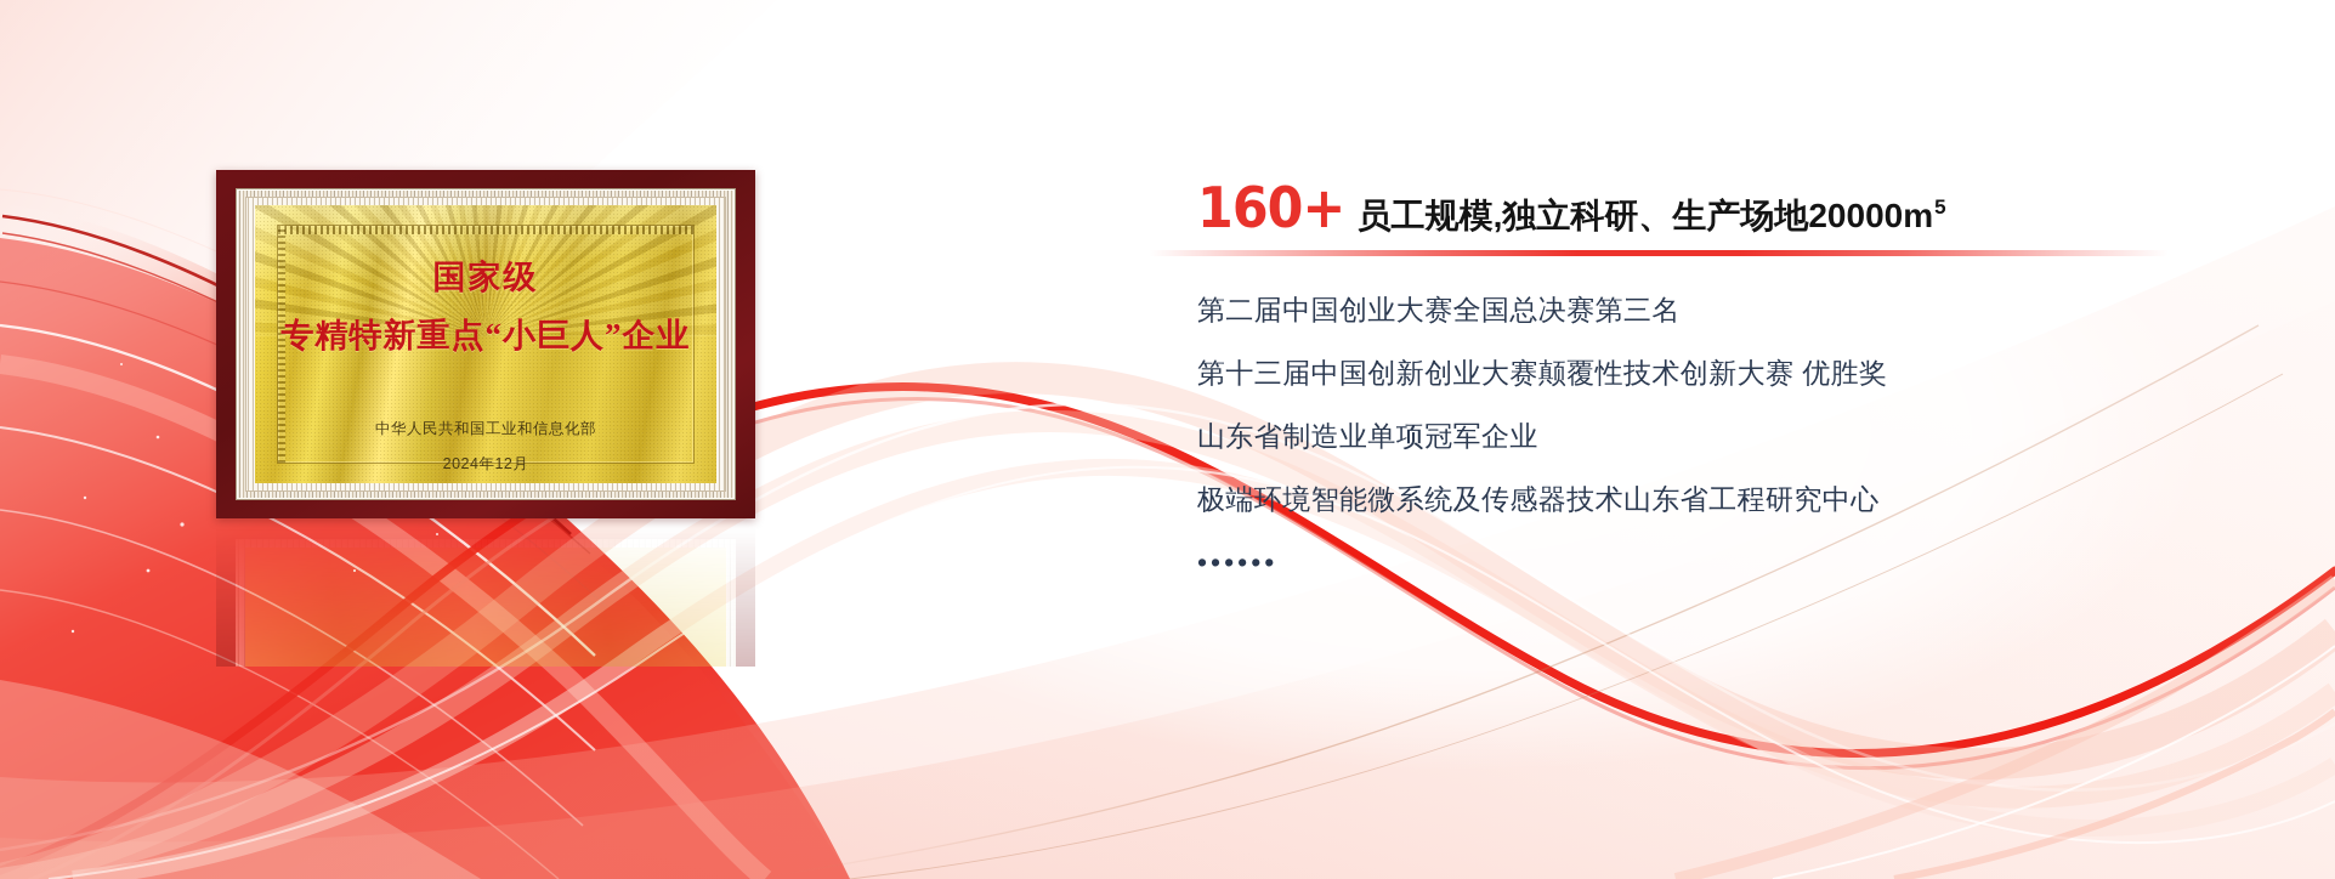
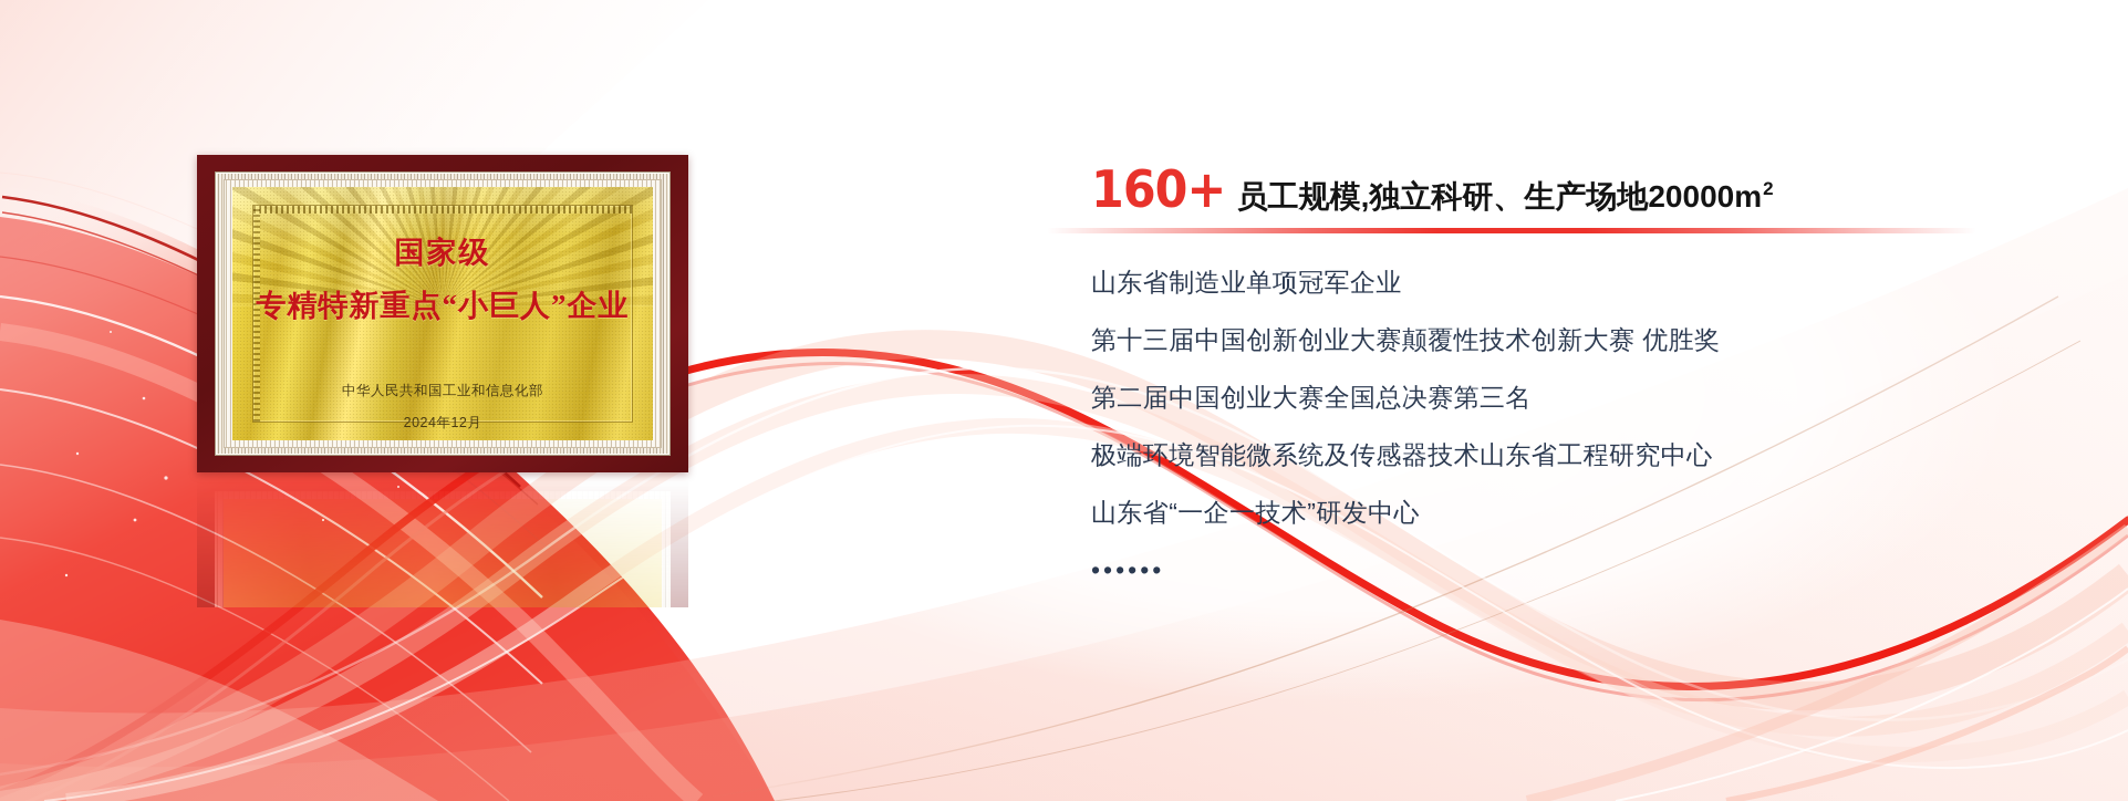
  国家级
  专精特新重点“小巨人”企业
  中华人民共和国工业和信息化部
  2024年12月
  160+
  员工规模,独立科研、生产场地20000m
- 5
+ 2
- 第二届中国创业大赛全国总决赛第三名
+ 山东省制造业单项冠军企业
  第十三届中国创新创业大赛颠覆性技术创新大赛 优胜奖
- 山东省制造业单项冠军企业
+ 第二届中国创业大赛全国总决赛第三名
  极端环境智能微系统及传感器技术山东省工程研究中心
+ 山东省“一企一技术”研发中心
  ••••••
